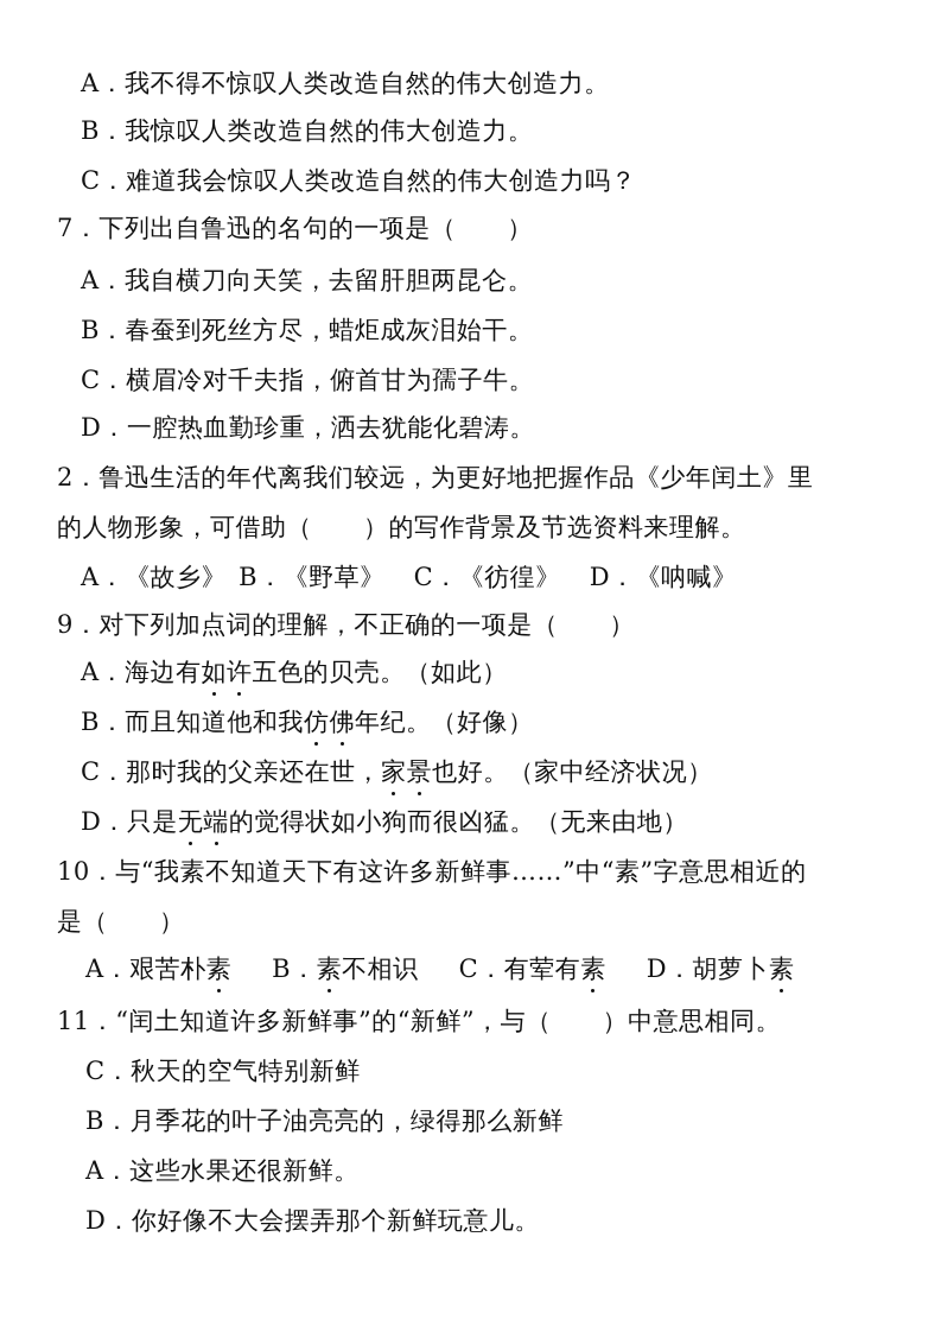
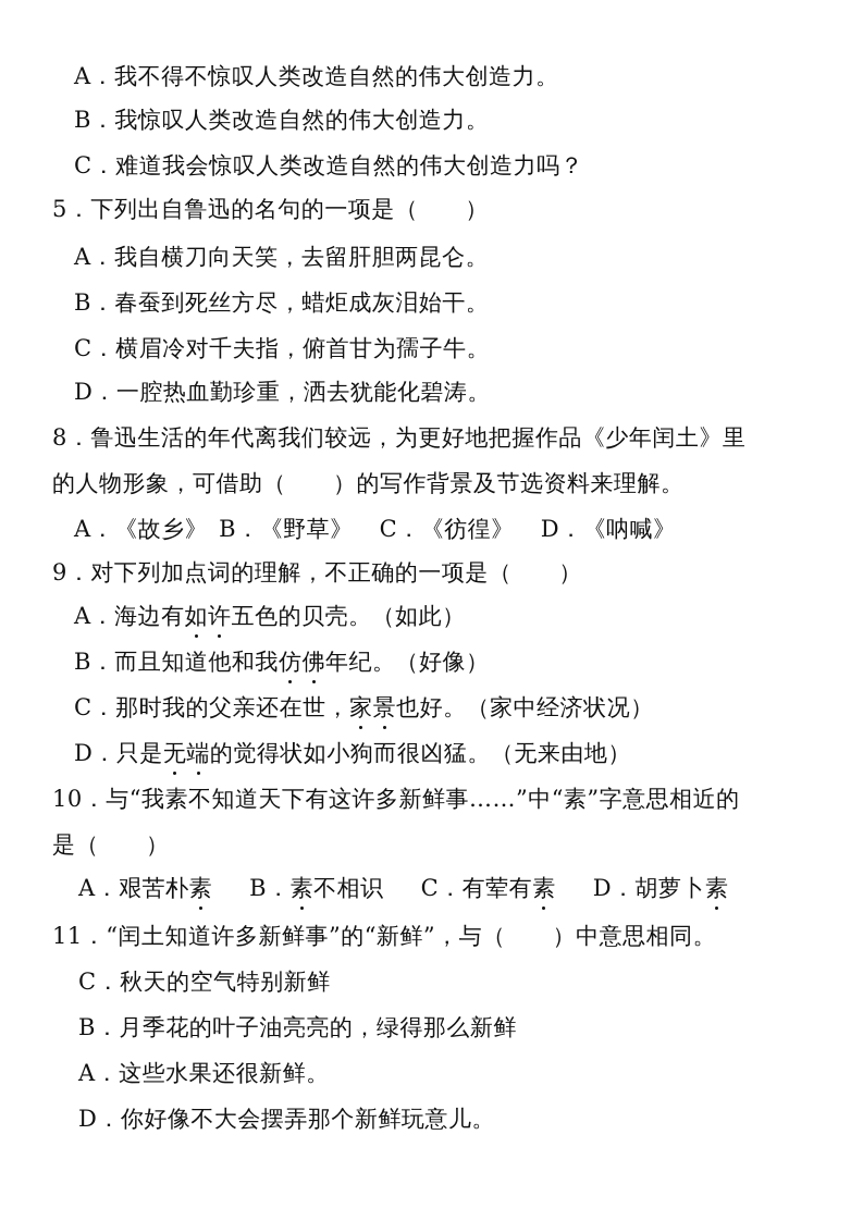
  A．我不得不惊叹人类改造自然的伟大创造力。
  B．我惊叹人类改造自然的伟大创造力。
  C．难道我会惊叹人类改造自然的伟大创造力吗？
- 7．下列出自鲁迅的名句的一项是（ ）
+ 5．下列出自鲁迅的名句的一项是（ ）
  A．我自横刀向天笑，去留肝胆两昆仑。
  B．春蚕到死丝方尽，蜡炬成灰泪始干。
  C．横眉冷对千夫指，俯首甘为孺子牛。
  D．一腔热血勤珍重，洒去犹能化碧涛。
- 2．鲁迅生活的年代离我们较远，为更好地把握作品《少年闰土》里
+ 8．鲁迅生活的年代离我们较远，为更好地把握作品《少年闰土》里
  的人物形象，可借助（ ）的写作背景及节选资料来理解。
  A．《故乡》 B．《野草》 C．《彷徨》 D．《呐喊》
  9．对下列加点词的理解，不正确的一项是（ ）
  A．海边有如许五色的贝壳。（如此）
  B．而且知道他和我仿佛年纪。（好像）
  C．那时我的父亲还在世，家景也好。（家中经济状况）
  D．只是无端的觉得状如小狗而很凶猛。（无来由地）
  10．与“我素不知道天下有这许多新鲜事……”中“素”字意思相近的
  是（ ）
  A．艰苦朴素 B．素不相识 C．有荤有素 D．胡萝卜素
  11．“闰土知道许多新鲜事”的“新鲜”，与（ ）中意思相同。
  C．秋天的空气特别新鲜
  B．月季花的叶子油亮亮的，绿得那么新鲜
  A．这些水果还很新鲜。
  D．你好像不大会摆弄那个新鲜玩意儿。
